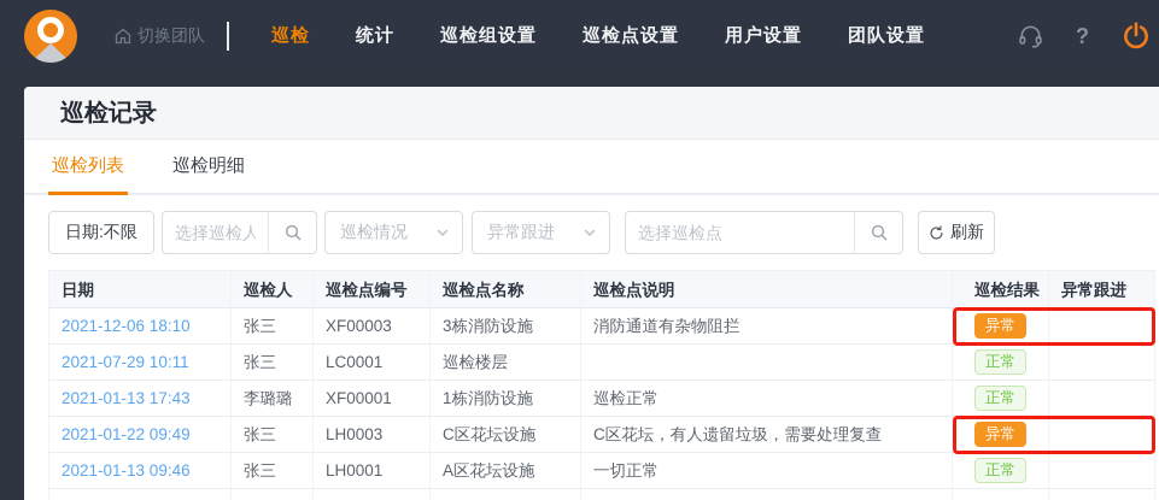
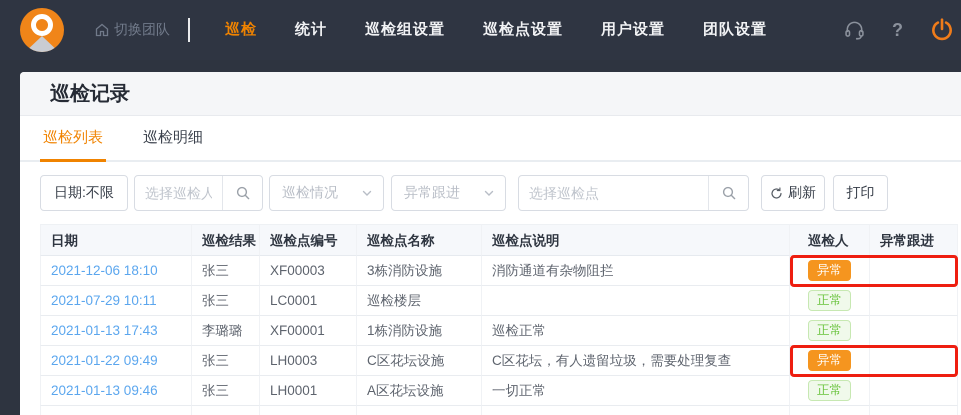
  切换团队
  巡检
  统计
  巡检组设置
  巡检点设置
  用户设置
  团队设置
  ?
  巡检记录
  巡检列表
  巡检明细
  日期:不限
  选择巡检人
  巡检情况
  异常跟进
  选择巡检点
  刷新
+ 打印
  日期
- 巡检人
+ 巡检结果
  巡检点编号
  巡检点名称
  巡检点说明
- 巡检结果
+ 巡检人
  异常跟进
  2021-12-06 18:10
  张三
  XF00003
  3栋消防设施
  消防通道有杂物阻拦
  异常
  2021-07-29 10:11
  张三
  LC0001
  巡检楼层
  正常
  2021-01-13 17:43
  李璐璐
  XF00001
  1栋消防设施
  巡检正常
  正常
  2021-01-22 09:49
  张三
  LH0003
  C区花坛设施
  C区花坛，有人遗留垃圾，需要处理复查
  异常
  2021-01-13 09:46
  张三
  LH0001
  A区花坛设施
  一切正常
  正常
